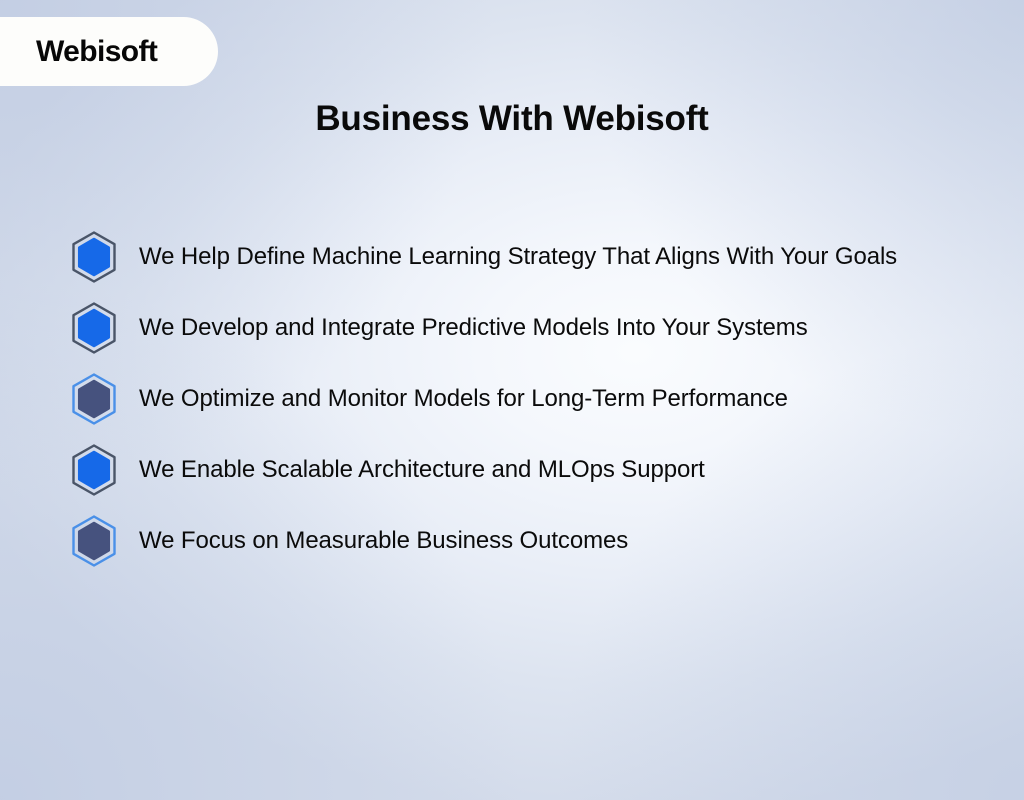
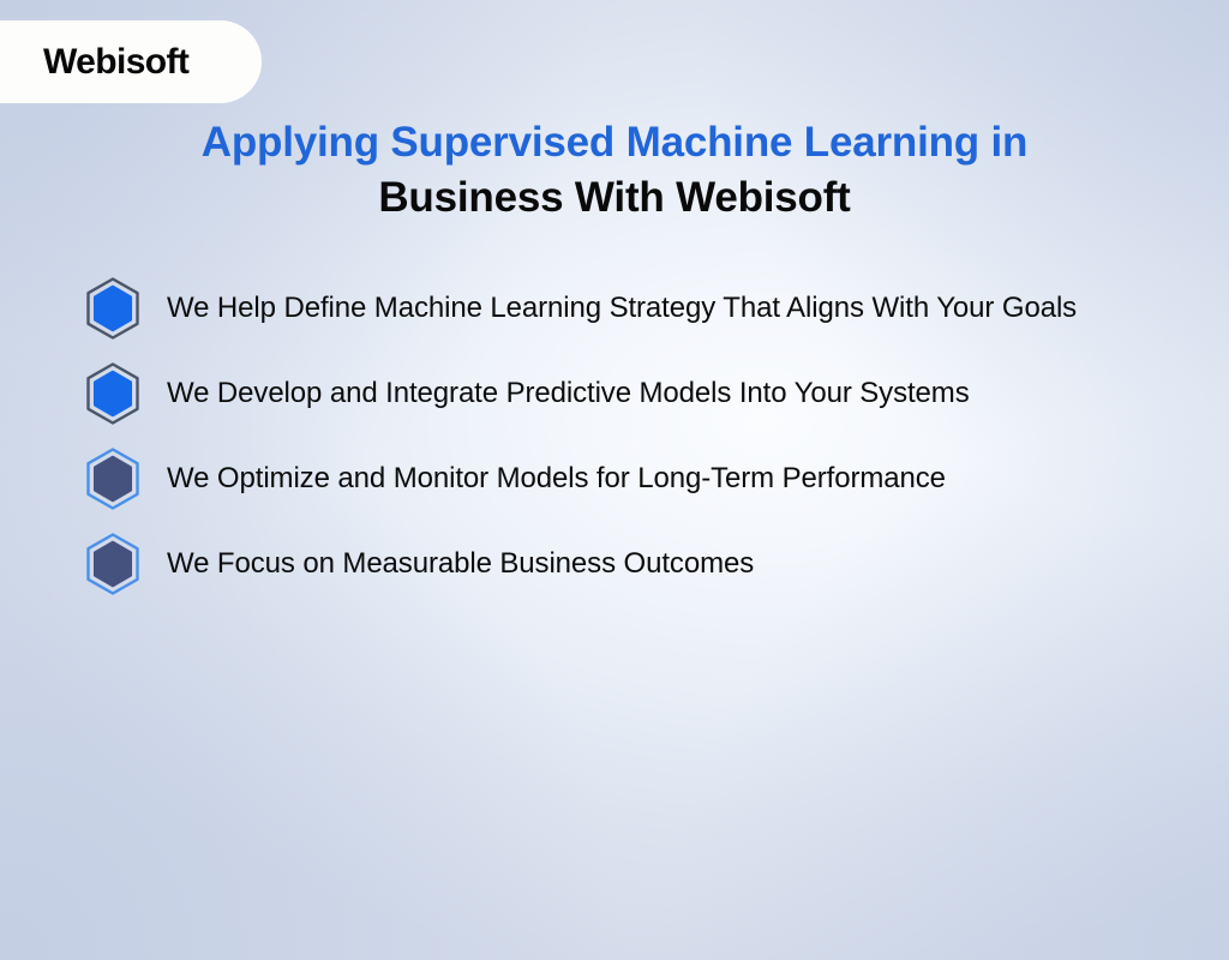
  Webisoft
+ Applying Supervised Machine Learning in
  Business With Webisoft
  We Help Define Machine Learning Strategy That Aligns With Your Goals
  We Develop and Integrate Predictive Models Into Your Systems
  We Optimize and Monitor Models for Long-Term Performance
- We Enable Scalable Architecture and MLOps Support
  We Focus on Measurable Business Outcomes
